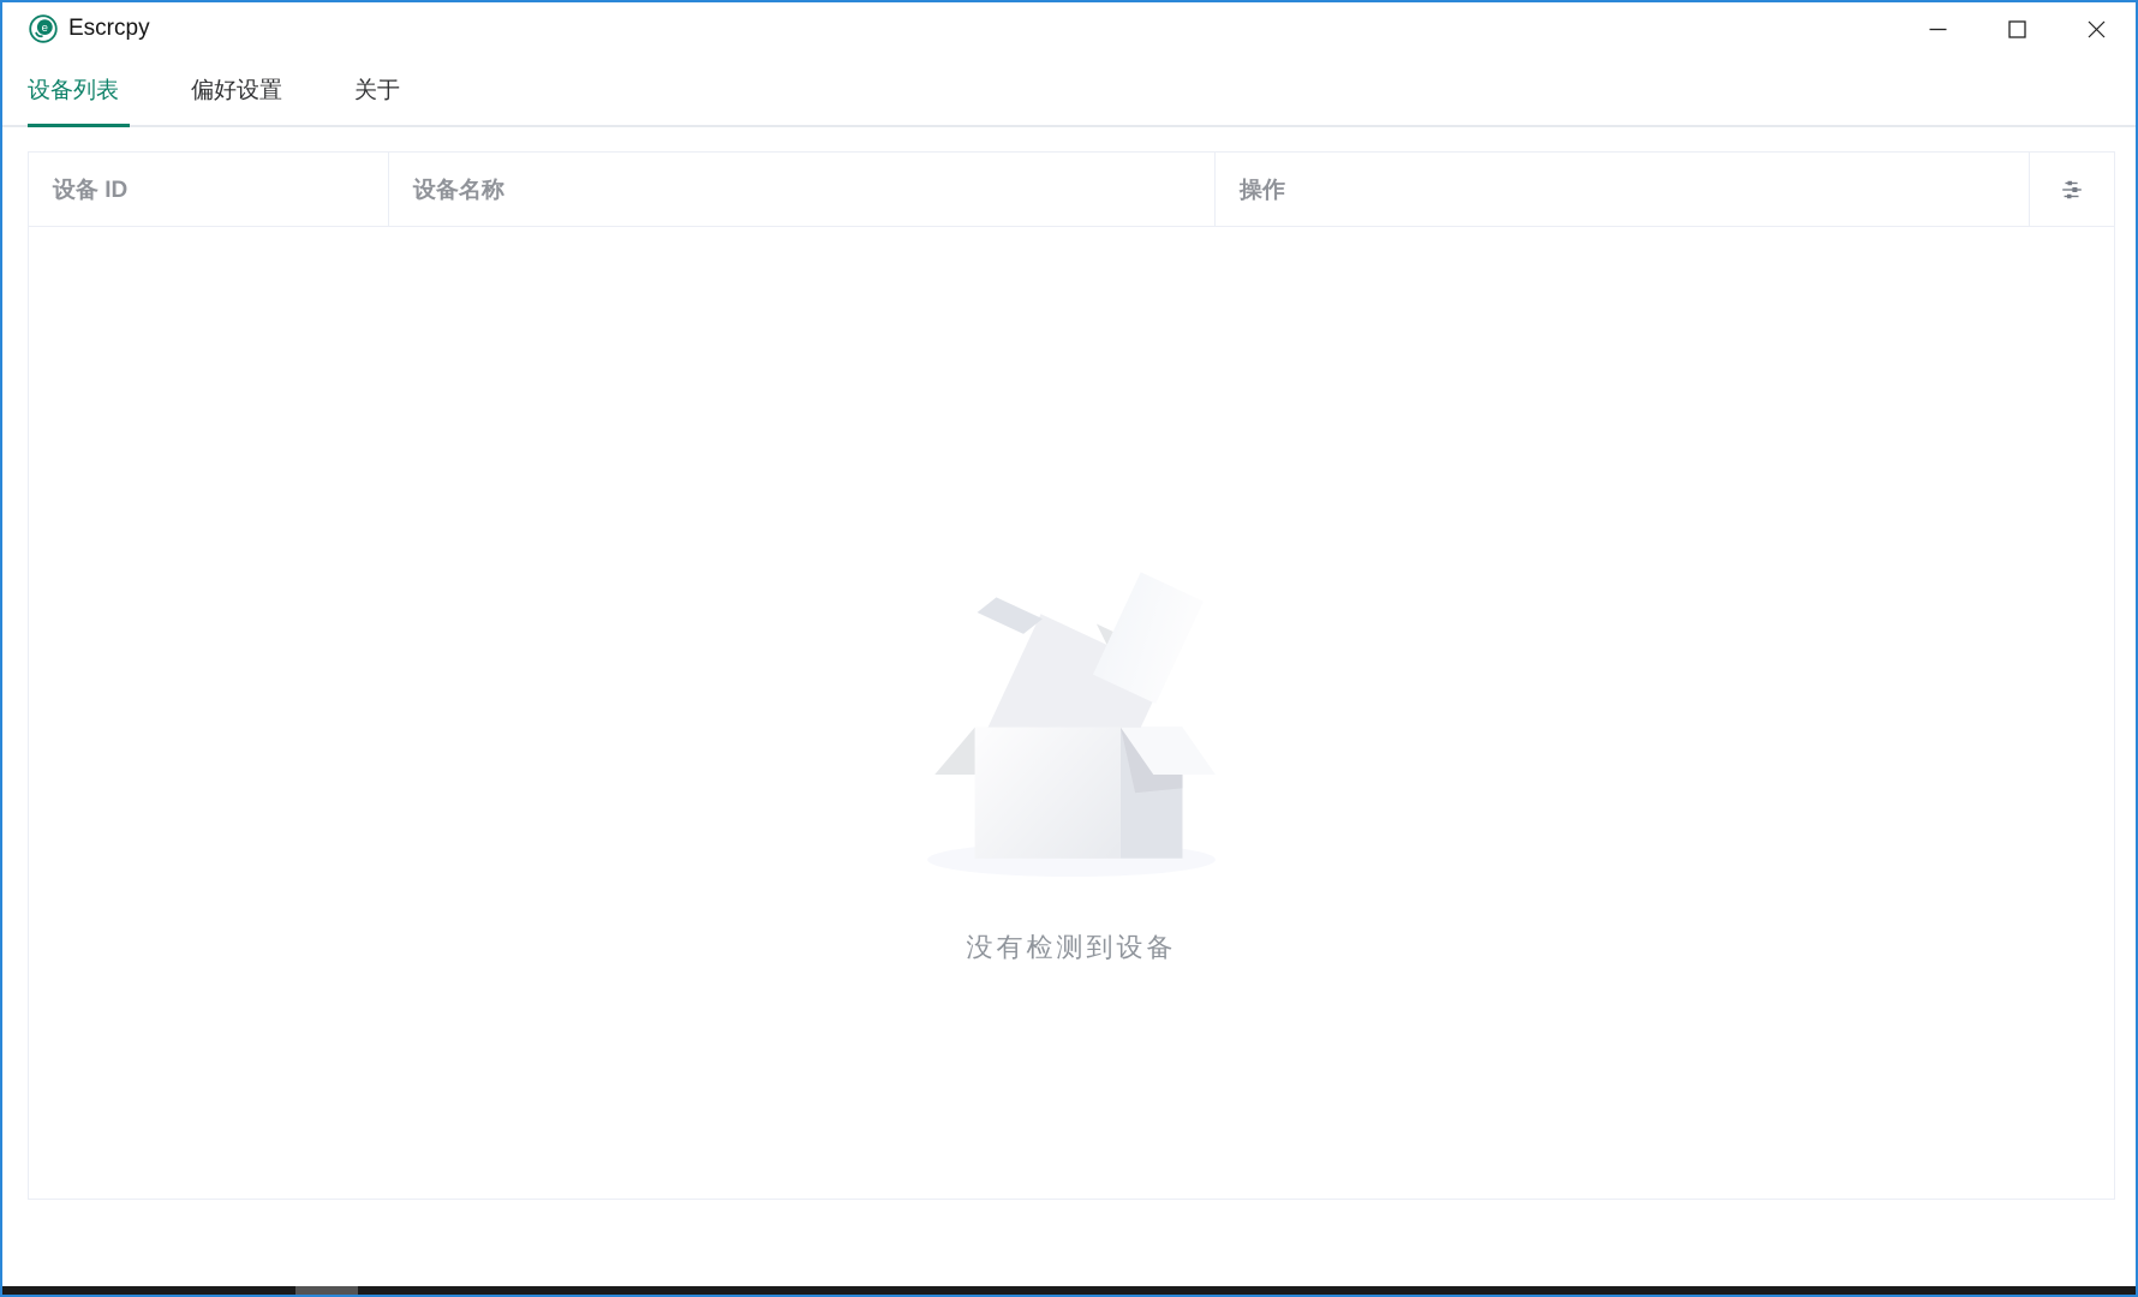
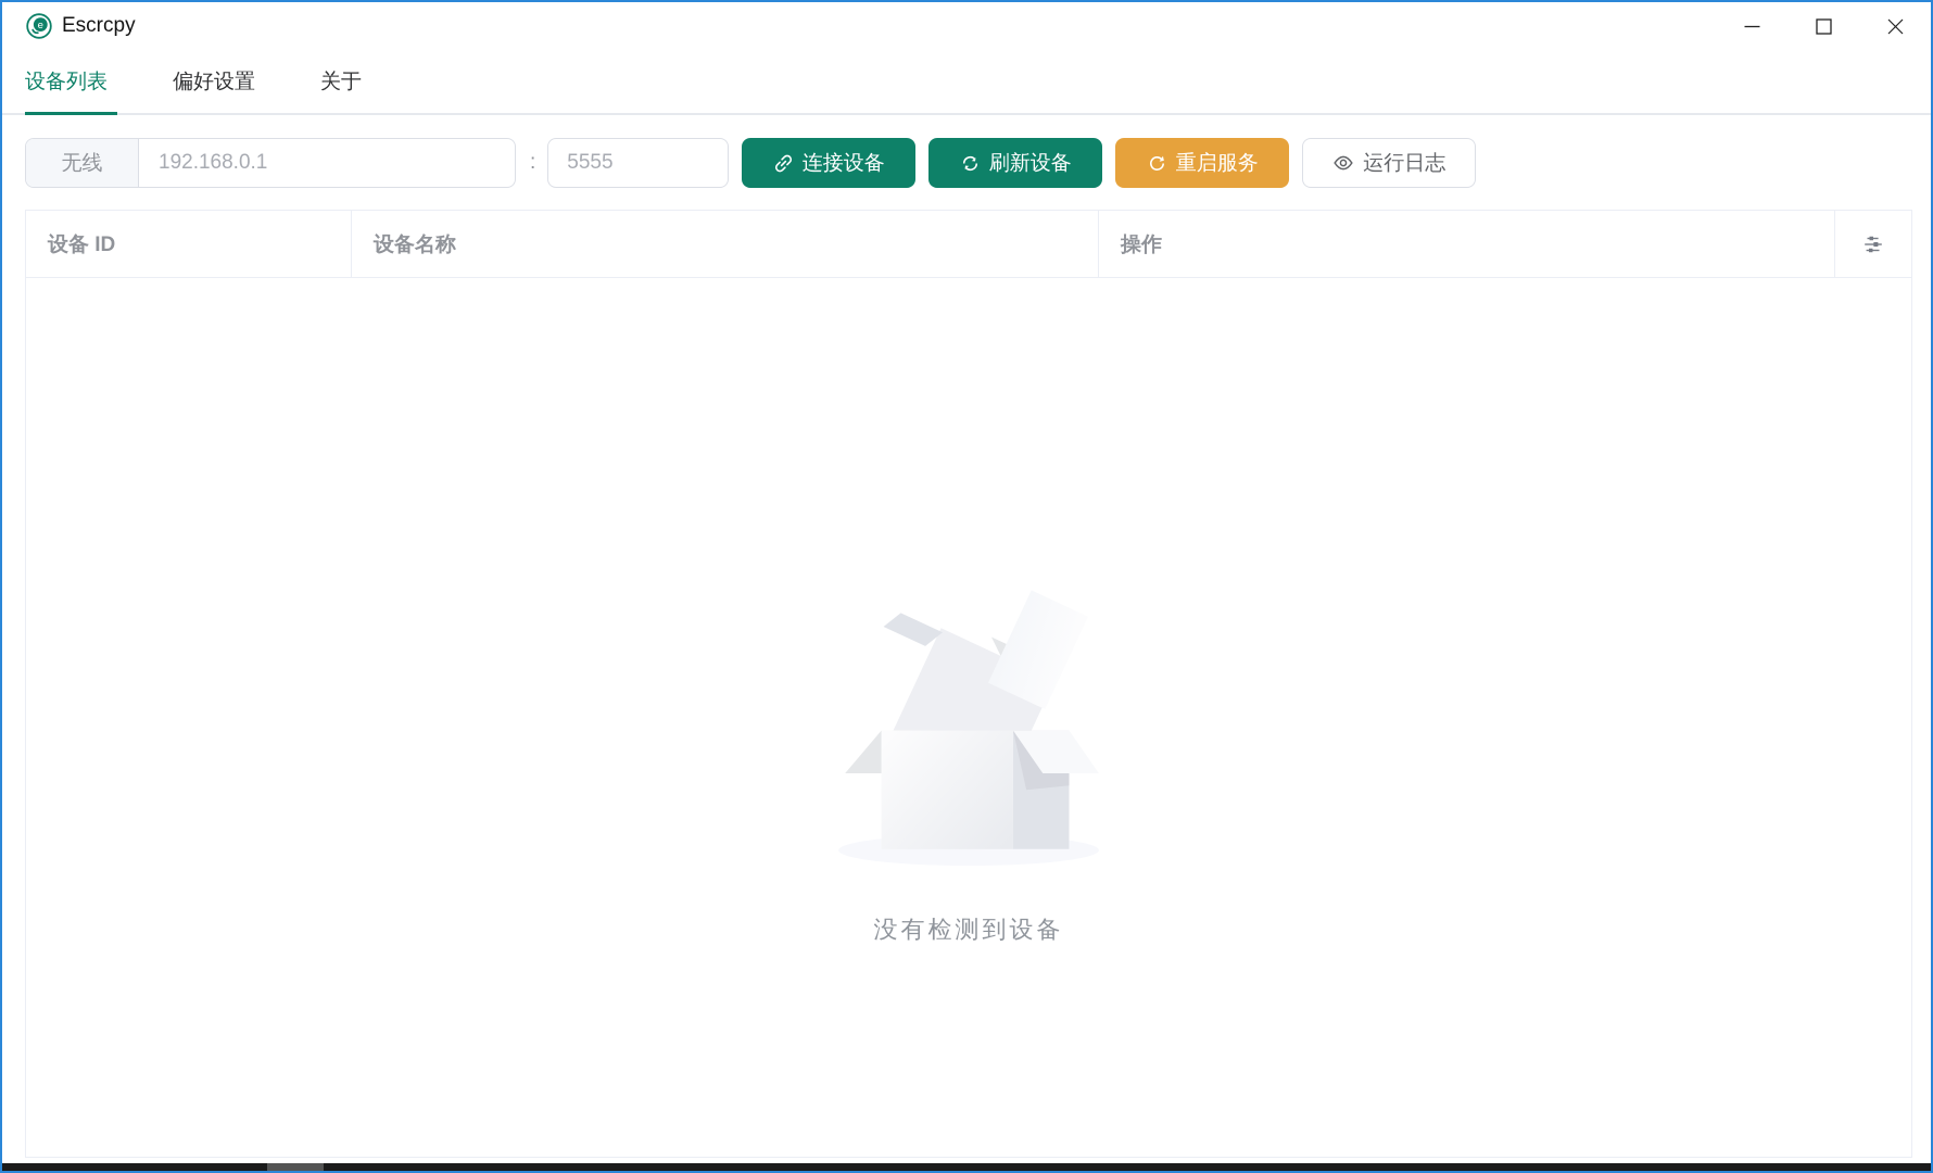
  e
  Escrcpy
  设备列表
  偏好设置
  关于
+ 无线
+ 192.168.0.1
+ :
+ 5555
+ 连接设备
+ 刷新设备
+ 重启服务
+ 运行日志
  设备 ID
  设备名称
  操作
  没有检测到设备
